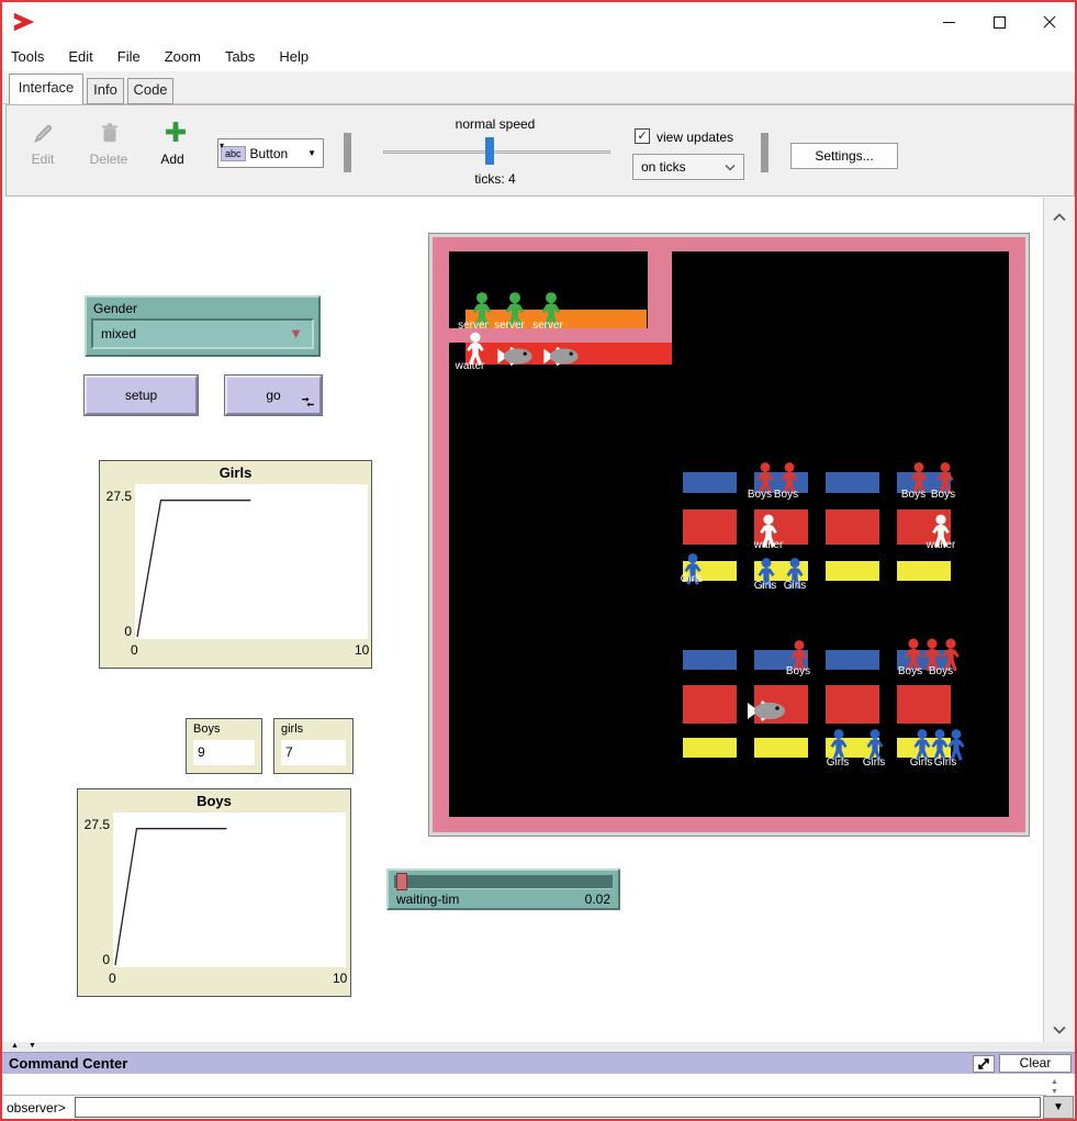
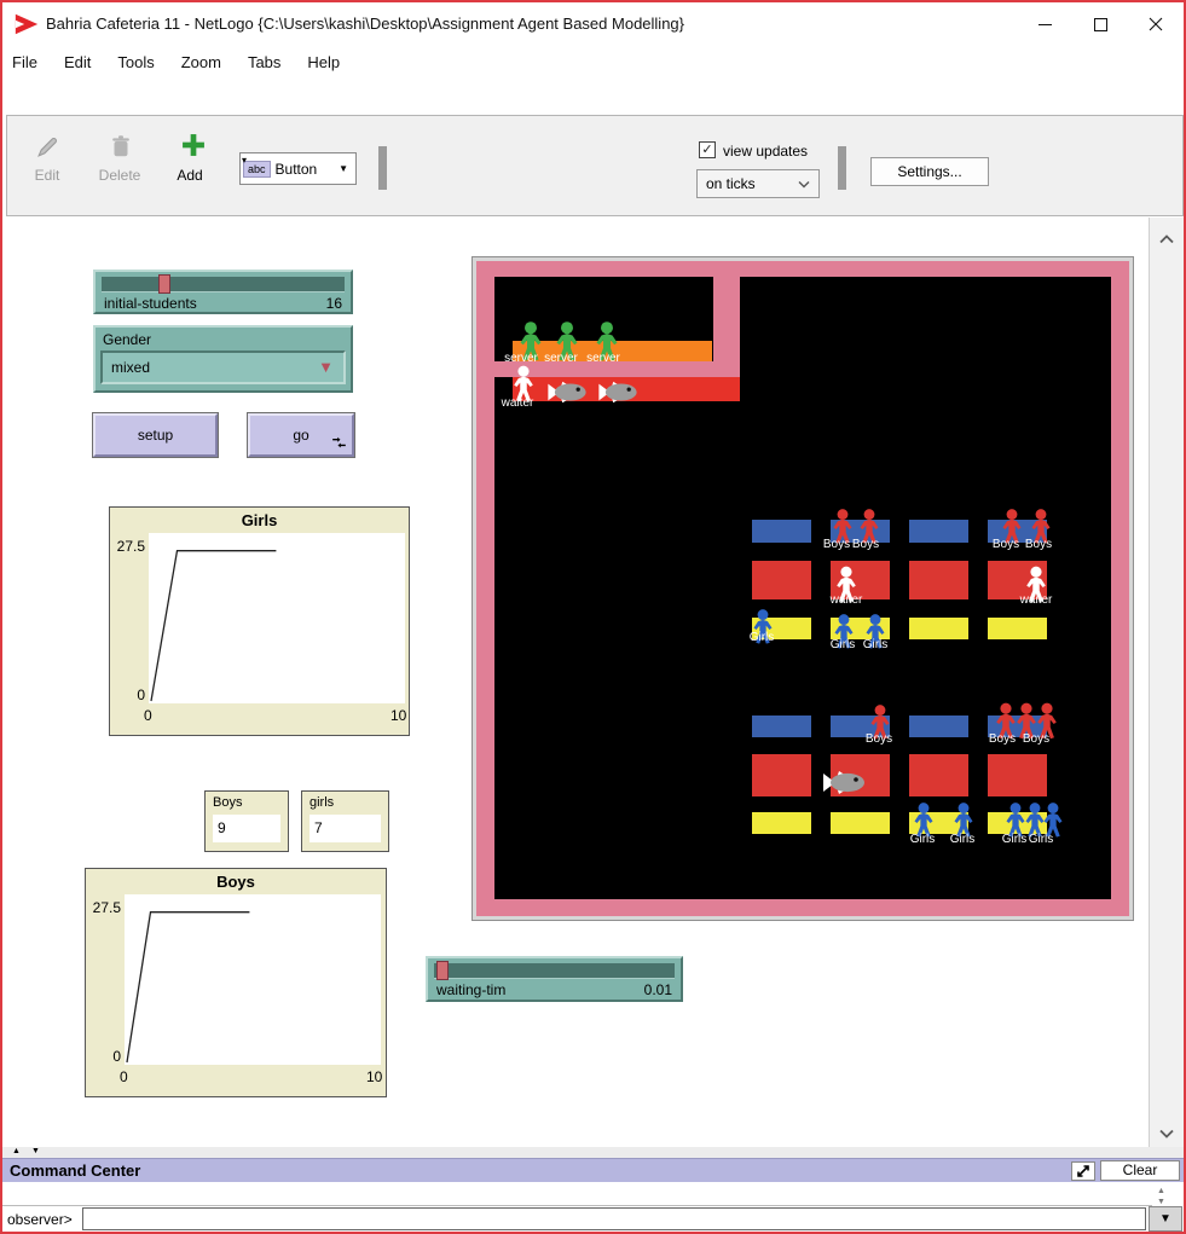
+ Bahria Cafeteria 11 - NetLogo {C:\Users\kashi\Desktop\Assignment Agent Based Modelling}
- Tools
+ File
  Edit
- File
+ Tools
  Zoom
  Tabs
  Help
- Interface
- Info
- Code
  Edit
  Delete
  Add
  ▾
  abc
  Button
  ▼
- normal speed
- ticks: 4
  ✓
  view updates
  on ticks
  Settings...
+ initial-students
+ 16
  Gender
  mixed
  ▼
  setup
  go
  Girls
  27.5
  0
  0
  10
  Boys
  9
  girls
  7
  Boys
  27.5
  0
  0
  10
  waiting-tim
- 0.02
+ 0.01
  server
  server
  server
  waiter
  Boys
  Boys
  Boys
  Boys
  waiter
  waiter
  Girls
  Girls
  Girls
  Boys
  Boys
  Boys
  Girls
  Girls
  Girls
  Girls
  Command Center
  Clear
  observer>
  ▼
